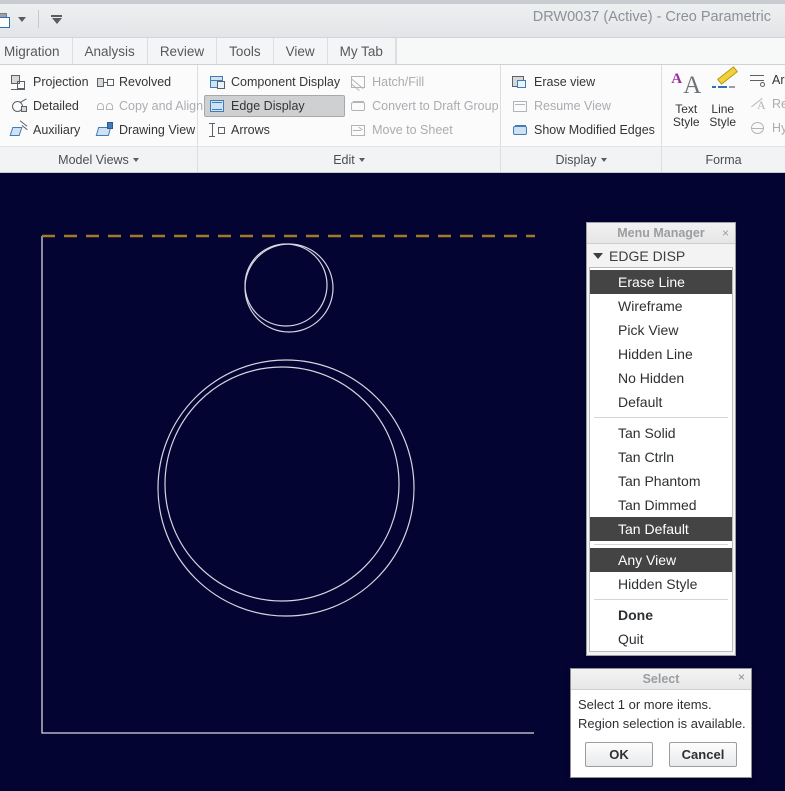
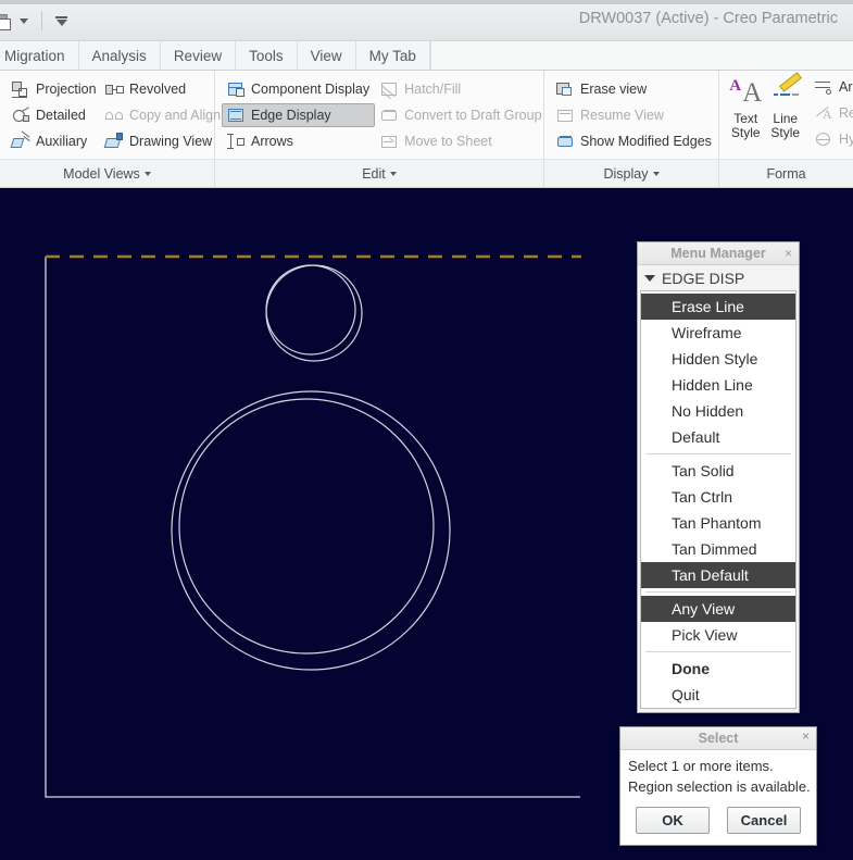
  DRW0037 (Active) - Creo Parametric
  Migration
  Analysis
  Review
  Tools
  View
  My Tab
  Projection
  Detailed
  Auxiliary
  Revolved
  Copy and Align
  Drawing View
  Model Views
  Component Display
  Edge Display
  Arrows
  Hatch/Fill
  Convert to Draft Group
  Move to Sheet
  Edit
  Erase view
  Resume View
  Show Modified Edges
  Display
  A
  A
  Text
  Style
  Line
  Style
  A
  Hy
  Forma
  Menu Manager
  ×
  EDGE DISP
  Erase Line
  Wireframe
- Pick View
+ Hidden Style
  Hidden Line
  No Hidden
  Default
  Tan Solid
  Tan Ctrln
  Tan Phantom
  Tan Dimmed
  Tan Default
  Any View
- Hidden Style
+ Pick View
  Done
  Quit
  Select
  ×
  Select 1 or more items.
  Region selection is available.
  OK
  Cancel
